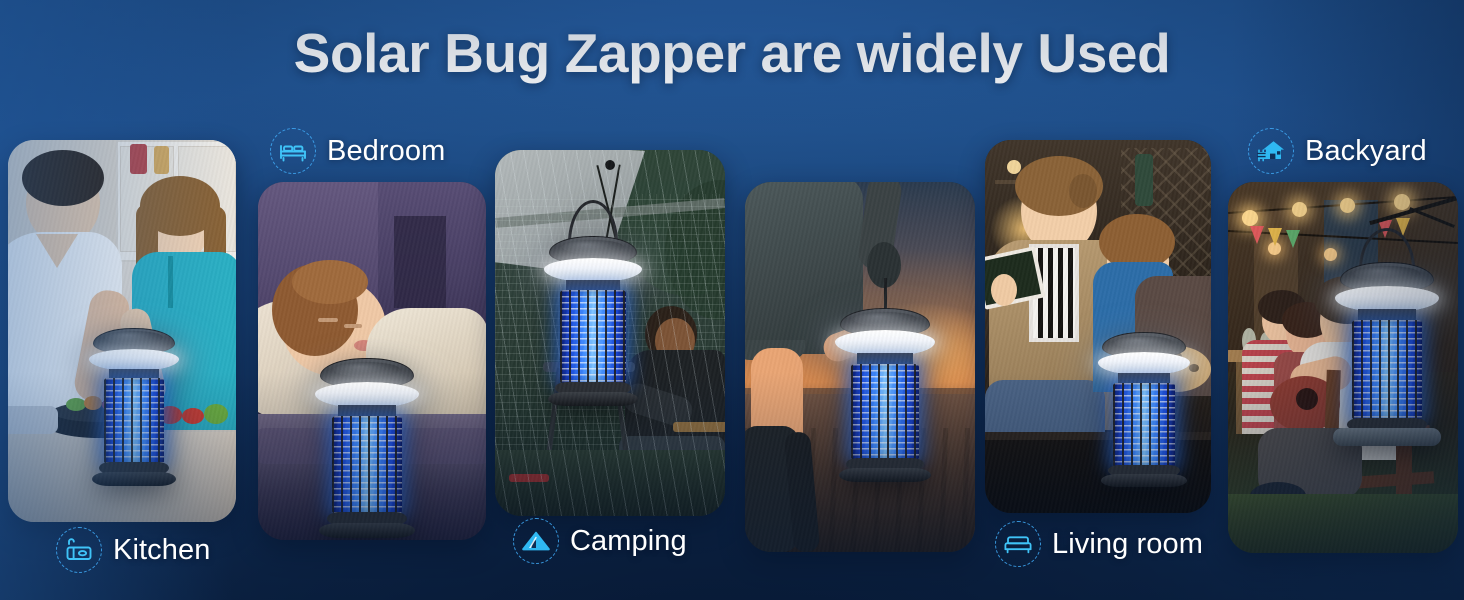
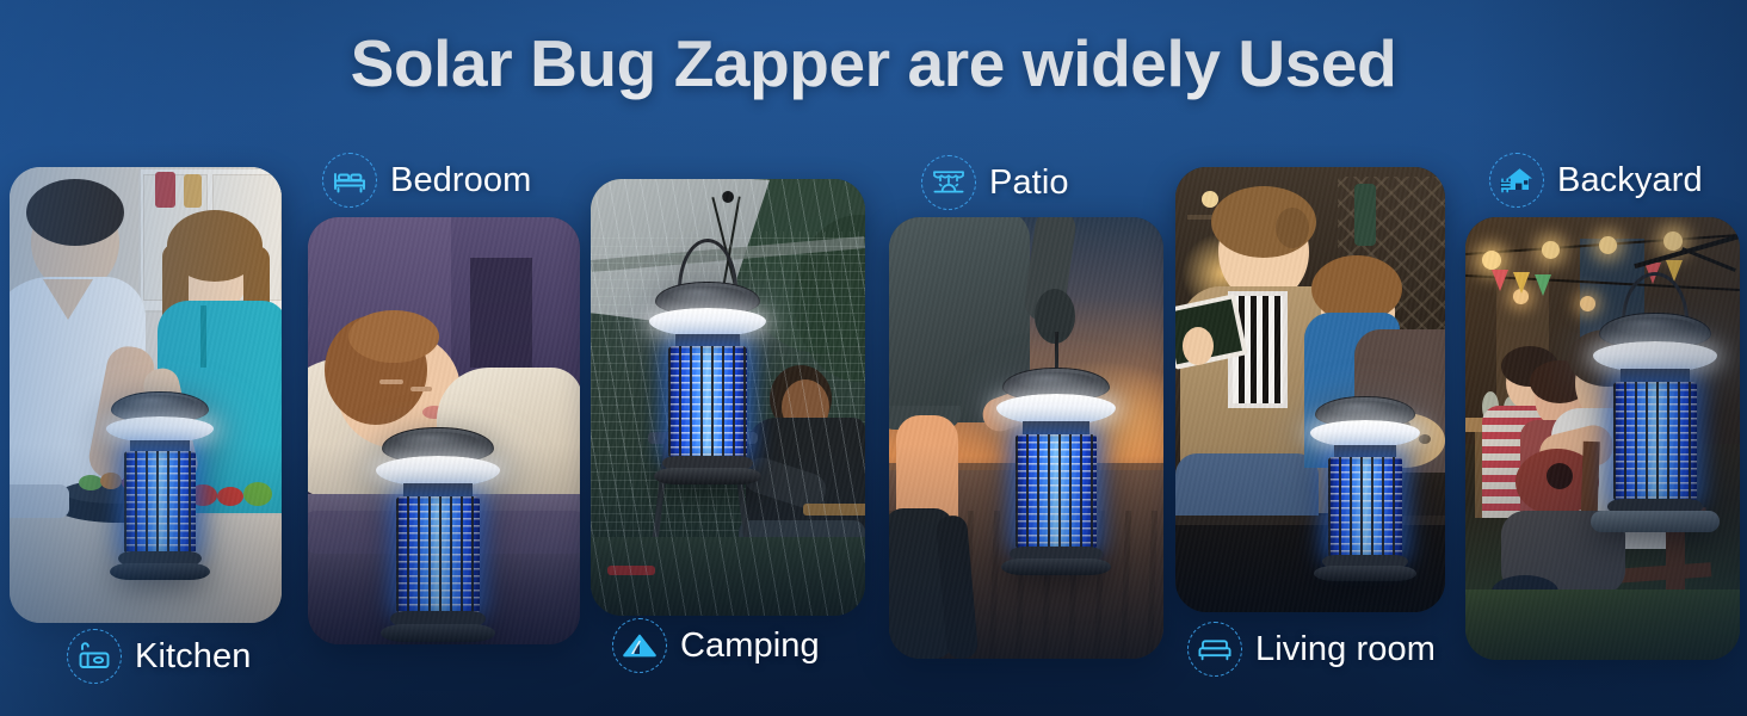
  Kitchen
  Bedroom
  Camping
+ Patio
  Living room
  Backyard
